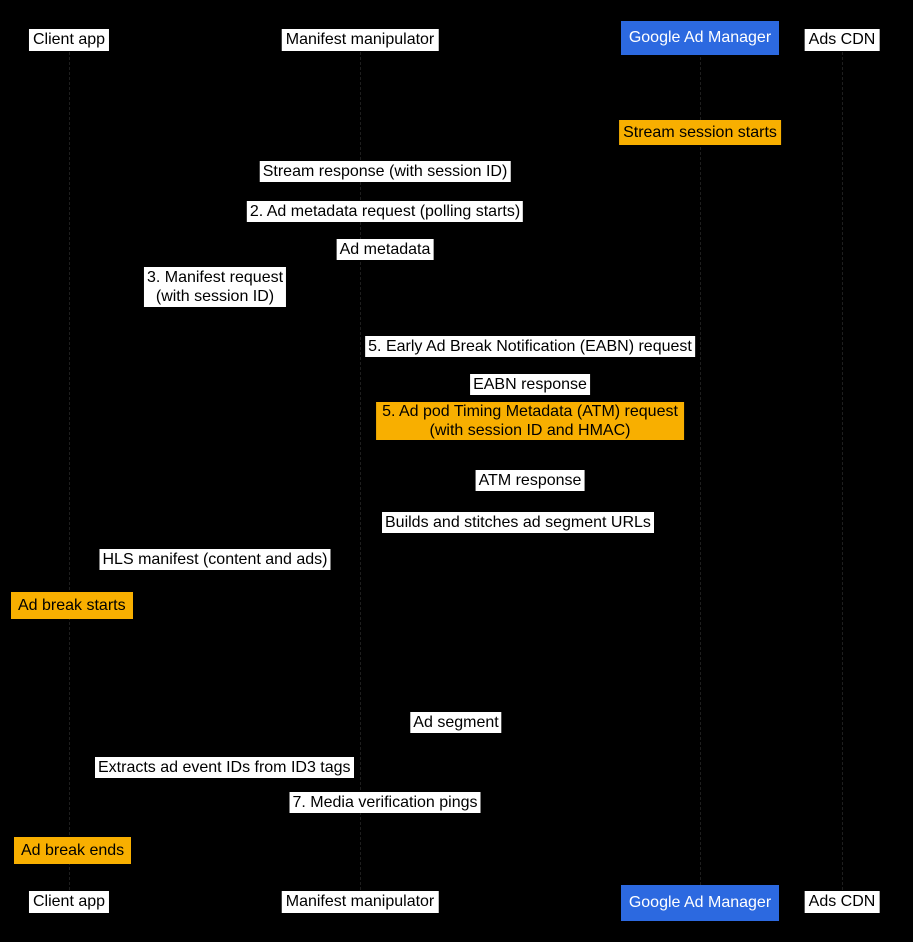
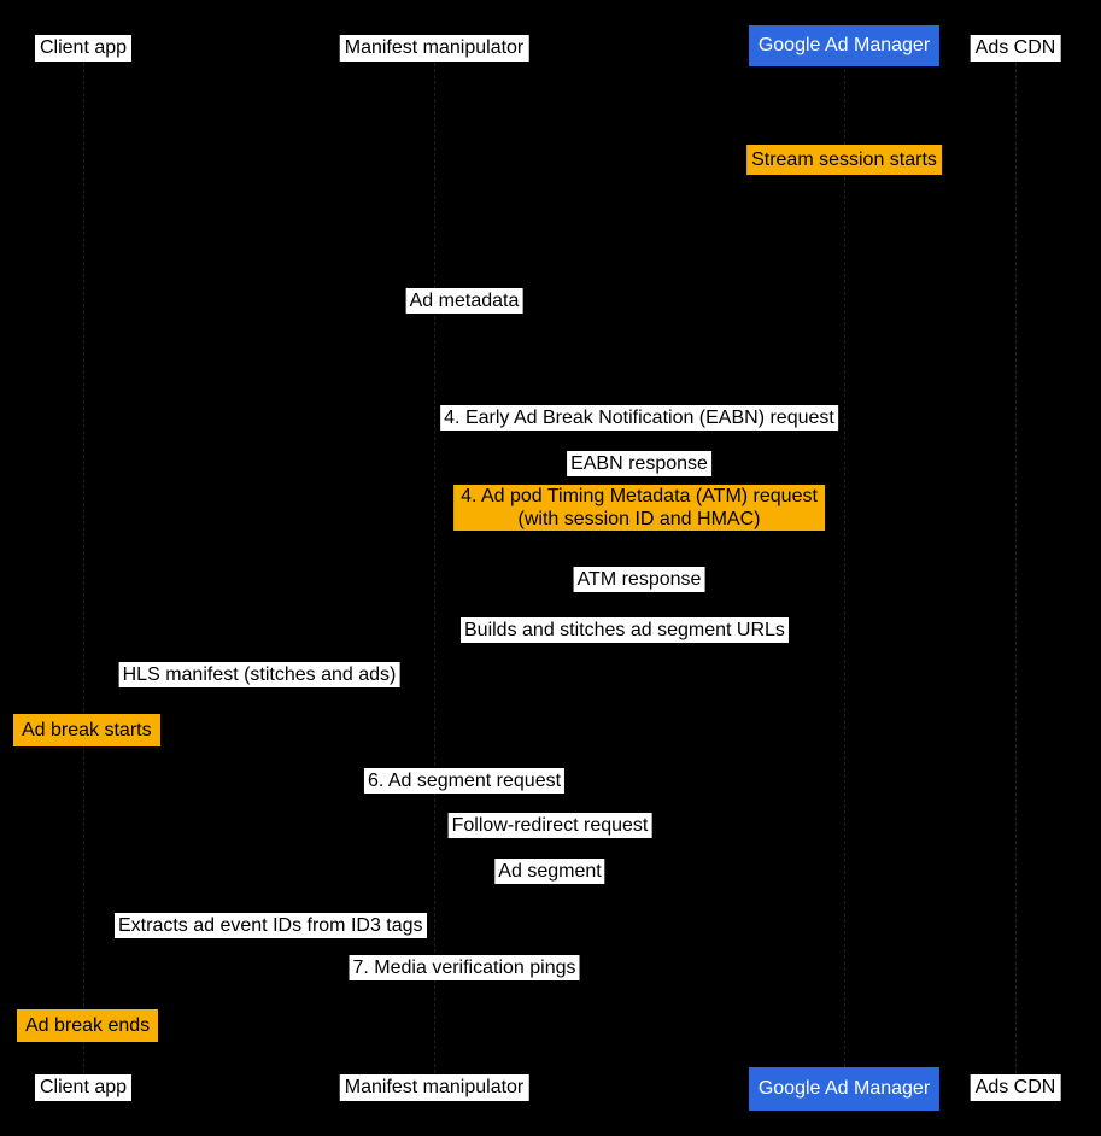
  Client app
  Manifest manipulator
  Google Ad Manager
  Ads CDN
  Stream session starts
- Stream response (with session ID)
- 2. Ad metadata request (polling starts)
  Ad metadata
- 3. Manifest request
- (with session ID)
- 5. Early Ad Break Notification (EABN) request
+ 4. Early Ad Break Notification (EABN) request
  EABN response
- 5. Ad pod Timing Metadata (ATM) request
+ 4. Ad pod Timing Metadata (ATM) request
  (with session ID and HMAC)
  ATM response
  Builds and stitches ad segment URLs
- HLS manifest (content and ads)
+ HLS manifest (stitches and ads)
  Ad break starts
+ 6. Ad segment request
+ Follow-redirect request
  Ad segment
  Extracts ad event IDs from ID3 tags
  7. Media verification pings
  Ad break ends
  Client app
  Manifest manipulator
  Google Ad Manager
  Ads CDN
